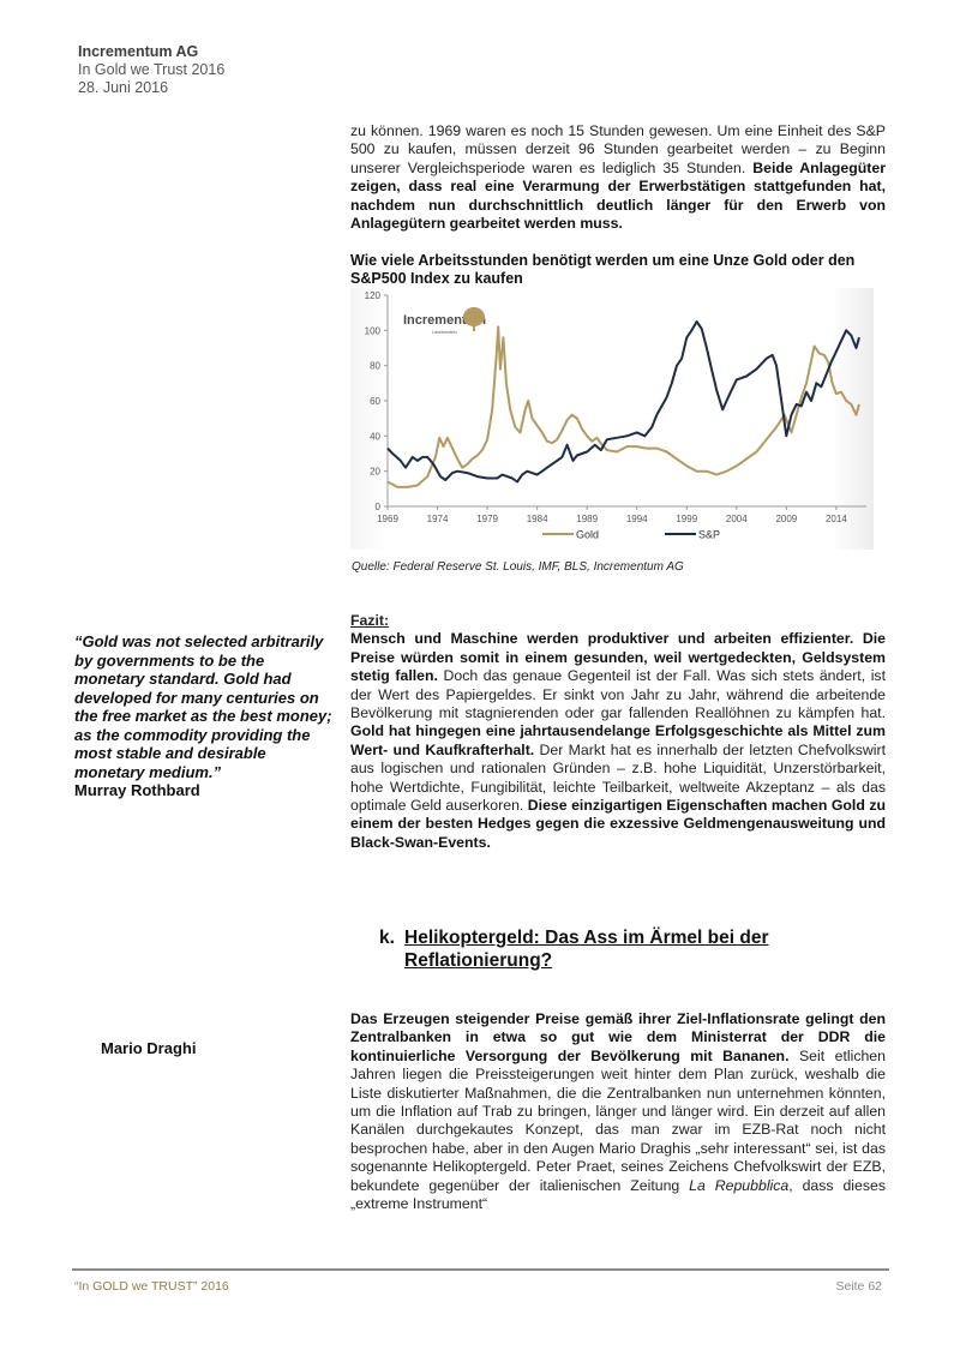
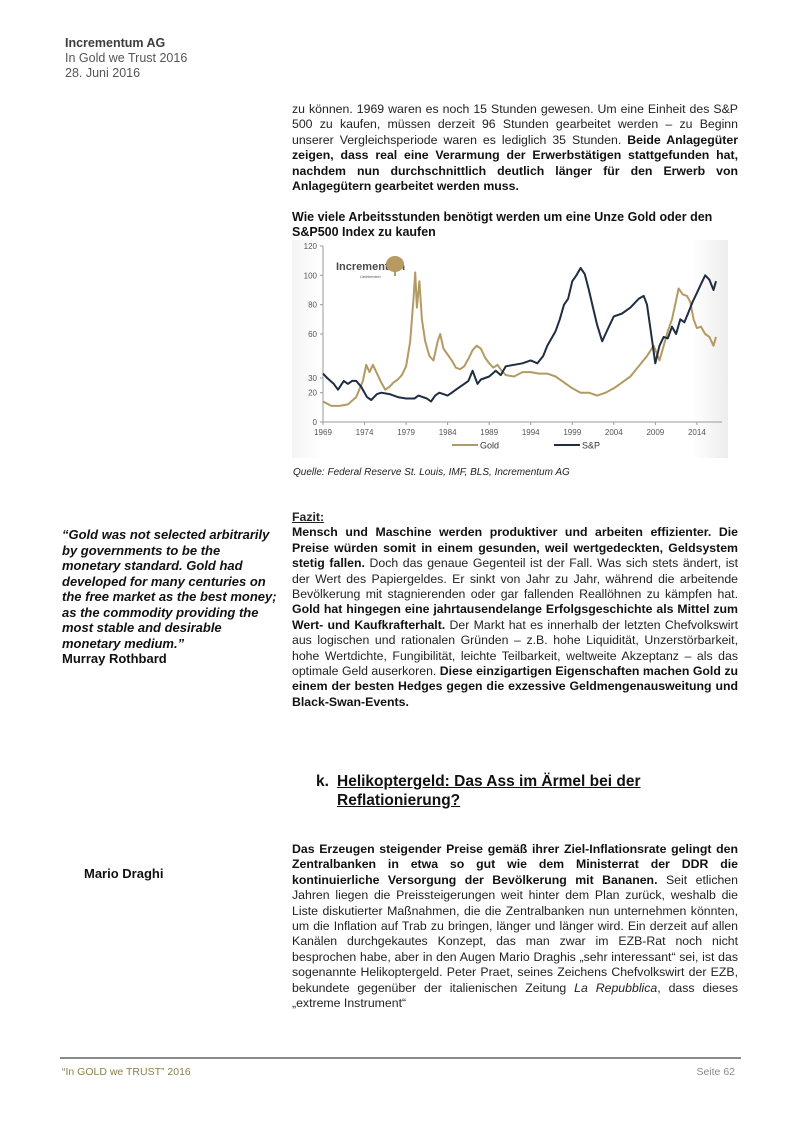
  Incrementum AG
  In Gold we Trust 2016
  28. Juni 2016
  zu können. 1969 waren es noch 15 Stunden gewesen. Um eine Einheit des S&P 500 zu kaufen, müssen derzeit 96 Stunden gearbeitet werden – zu Beginn unserer Vergleichsperiode waren es lediglich 35 Stunden. Beide Anlagegüter zeigen, dass real eine Verarmung der Erwerbstätigen stattgefunden hat, nachdem nun durchschnittlich deutlich länger für den Erwerb von Anlagegütern gearbeitet werden muss.
  Wie viele Arbeitsstunden benötigt werden um eine Unze Gold oder den S&P500 Index zu kaufen
  Incremen
  0
  20
- 40
+ 30
  60
  80
  100
  120
  1969
  1974
  1979
  1984
  1989
  1994
  1999
  2004
  2009
  2014
  Gold
  S&P
  Quelle: Federal Reserve St. Louis, IMF, BLS, Incrementum AG
  Fazit:
  Mensch und Maschine werden produktiver und arbeiten effizienter. Die Preise würden somit in einem gesunden, weil wertgedeckten, Geldsystem stetig fallen. Doch das genaue Gegenteil ist der Fall. Was sich stets ändert, ist der Wert des Papiergeldes. Er sinkt von Jahr zu Jahr, während die arbeitende Bevölkerung mit stagnierenden oder gar fallenden Reallöhnen zu kämpfen hat. Gold hat hingegen eine jahrtausendelange Erfolgsgeschichte als Mittel zum Wert- und Kaufkrafterhalt. Der Markt hat es innerhalb der letzten Chefvolkswirt aus logischen und rationalen Gründen – z.B. hohe Liquidität, Unzerstörbarkeit, hohe Wertdichte, Fungibilität, leichte Teilbarkeit, weltweite Akzeptanz – als das optimale Geld auserkoren. Diese einzigartigen Eigenschaften machen Gold zu einem der besten Hedges gegen die exzessive Geldmengenausweitung und Black-Swan-Events.
  “Gold was not selected arbitrarily by governments to be the monetary standard. Gold had developed for many centuries on the free market as the best money; as the commodity providing the most stable and desirable monetary medium.”
  Murray Rothbard
  k.
  Helikoptergeld: Das Ass im Ärmel bei der Reflationierung?
  Das Erzeugen steigender Preise gemäß ihrer Ziel-Inflationsrate gelingt den Zentralbanken in etwa so gut wie dem Ministerrat der DDR die kontinuierliche Versorgung der Bevölkerung mit Bananen. Seit etlichen Jahren liegen die Preissteigerungen weit hinter dem Plan zurück, weshalb die Liste diskutierter Maßnahmen, die die Zentralbanken nun unternehmen könnten, um die Inflation auf Trab zu bringen, länger und länger wird. Ein derzeit auf allen Kanälen durchgekautes Konzept, das man zwar im EZB-Rat noch nicht besprochen habe, aber in den Augen Mario Draghis „sehr interessant“ sei, ist das sogenannte Helikoptergeld. Peter Praet, seines Zeichens Chefvolkswirt der EZB, bekundete gegenüber der italienischen Zeitung La Repubblica, dass dieses „extreme Instrument“
  Mario Draghi
  “In GOLD we TRUST” 2016
  Seite 62
